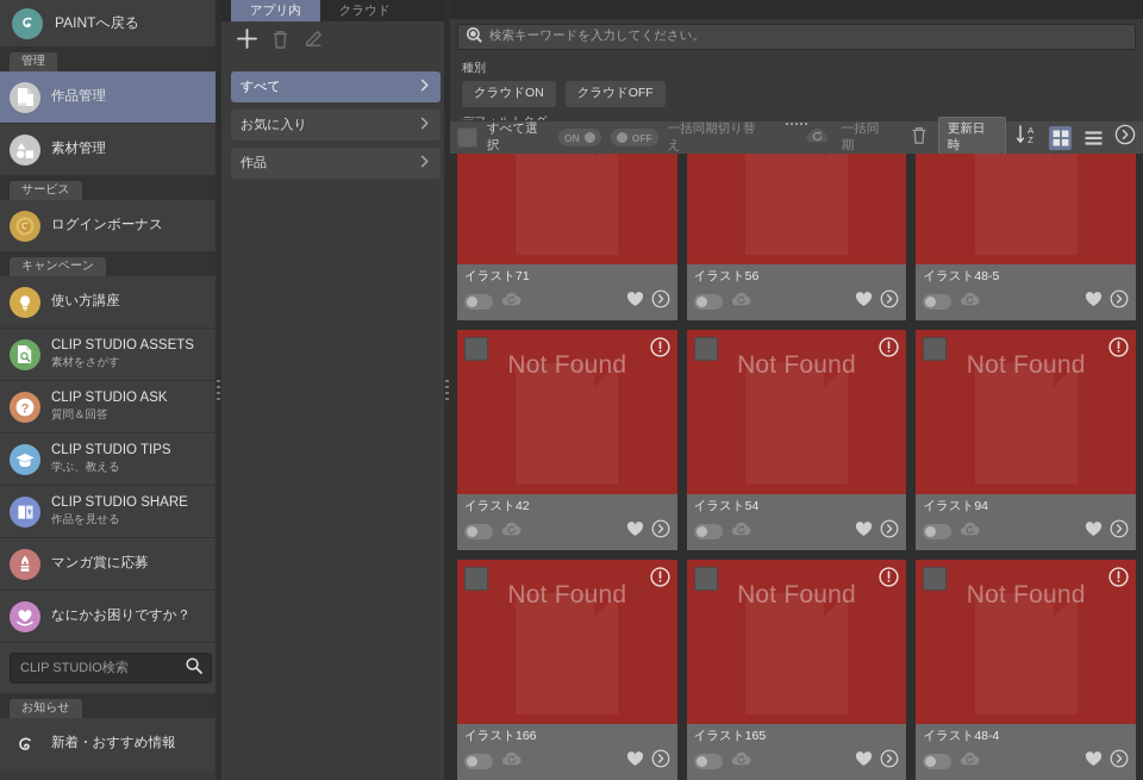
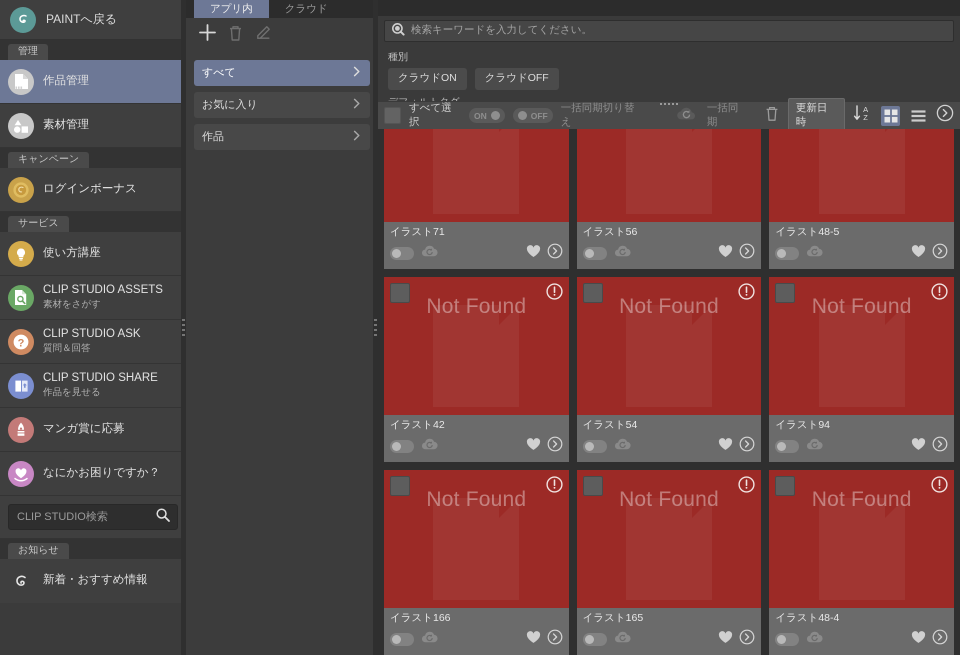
  PAINTへ戻る
  管理
  作品管理
  素材管理
- サービス
+ キャンペーン
  ログインボーナス
- キャンペーン
+ サービス
  使い方講座
  CLIP STUDIO ASSETS
  素材をさがす
  ?
  CLIP STUDIO ASK
  質問＆回答
- CLIP STUDIO TIPS
- 学ぶ、教える
  CLIP STUDIO SHARE
  作品を見せる
  マンガ賞に応募
  なにかお困りですか？
  CLIP STUDIO検索
  お知らせ
  新着・おすすめ情報
  アプリ内
  クラウド
  すべて
  お気に入り
  作品
  検索キーワードを入力してください。
  種別
  クラウドON
  クラウドOFF
  すべて選択
  ON
  OFF
  一括同期切り替え
  一括同期
  更新日時
  A
  Z
  イラスト71
  イラスト56
  イラスト48-5
  Not Found
  イラスト42
  Not Found
  イラスト54
  Not Found
  イラスト94
  Not Found
  イラスト166
  Not Found
  イラスト165
  Not Found
  イラスト48-4
